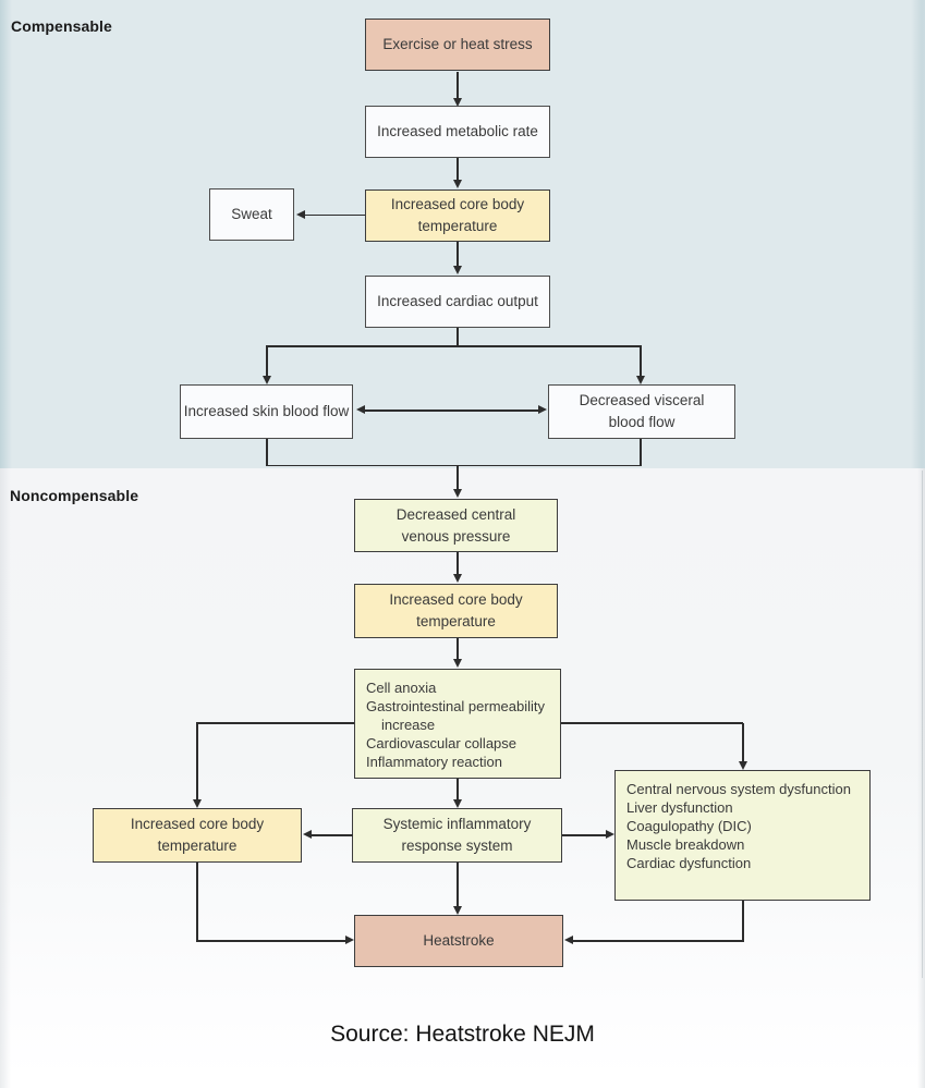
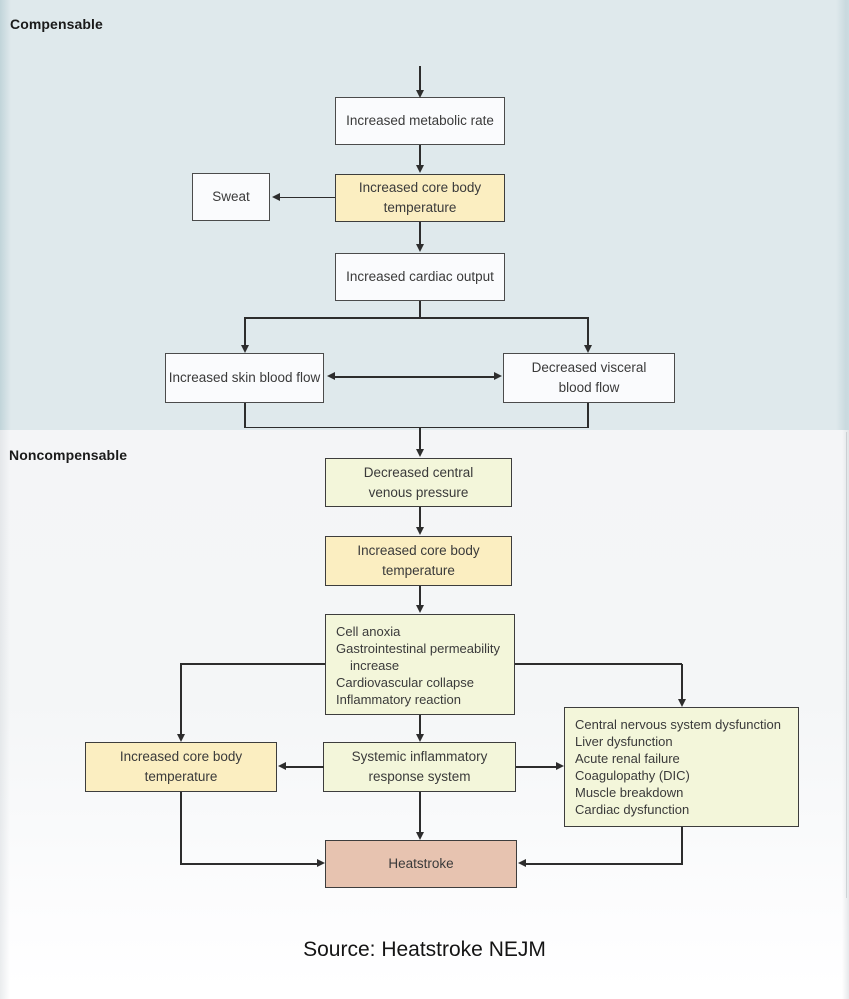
  Compensable
  Noncompensable
- Exercise or heat stress
  Increased metabolic rate
  Sweat
  Increased core body temperature
  Increased cardiac output
  Increased skin blood flow
  Decreased visceral blood flow
  Decreased central venous pressure
  Increased core body temperature
  Cell anoxia
  Gastrointestinal permeability
  increase
  Cardiovascular collapse
  Inflammatory reaction
  Increased core body temperature
  Systemic inflammatory response system
  Central nervous system dysfunction
  Liver dysfunction
+ Acute renal failure
  Coagulopathy (DIC)
  Muscle breakdown
  Cardiac dysfunction
  Heatstroke
  Source: Heatstroke NEJM
